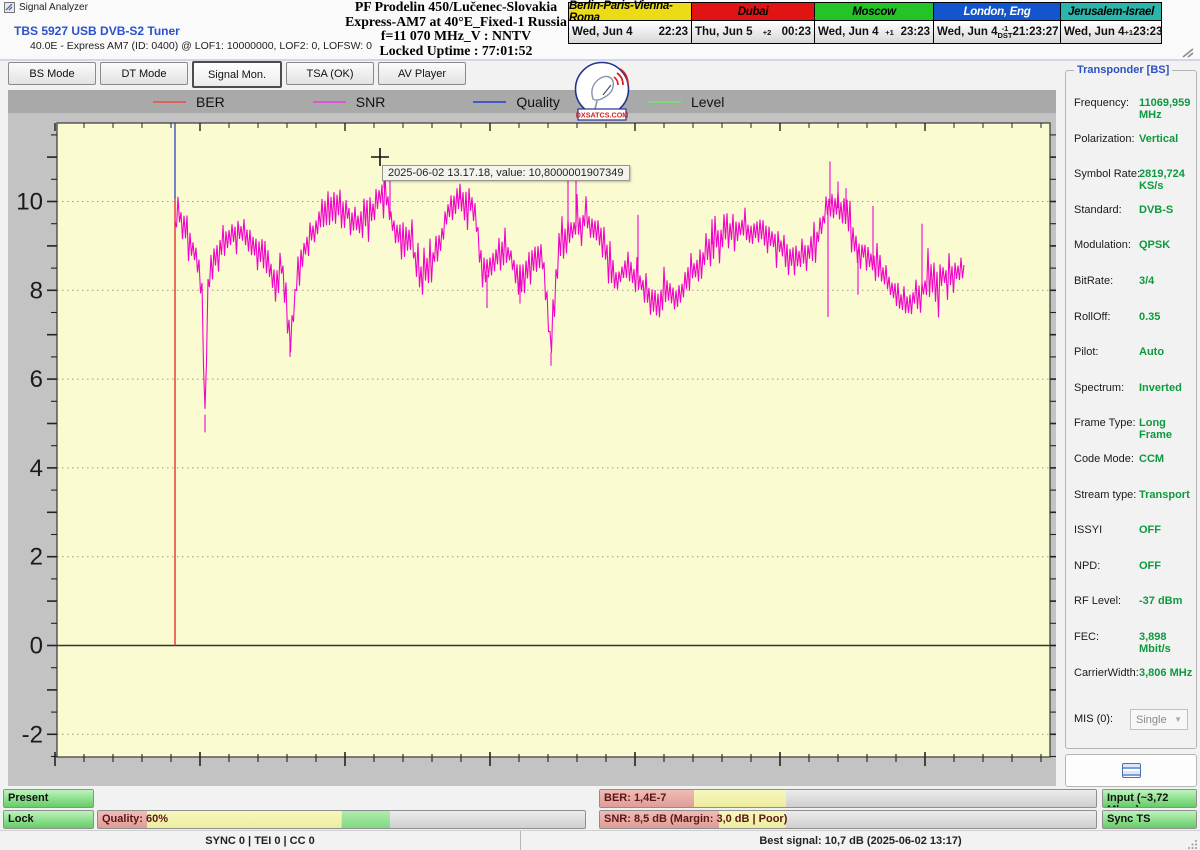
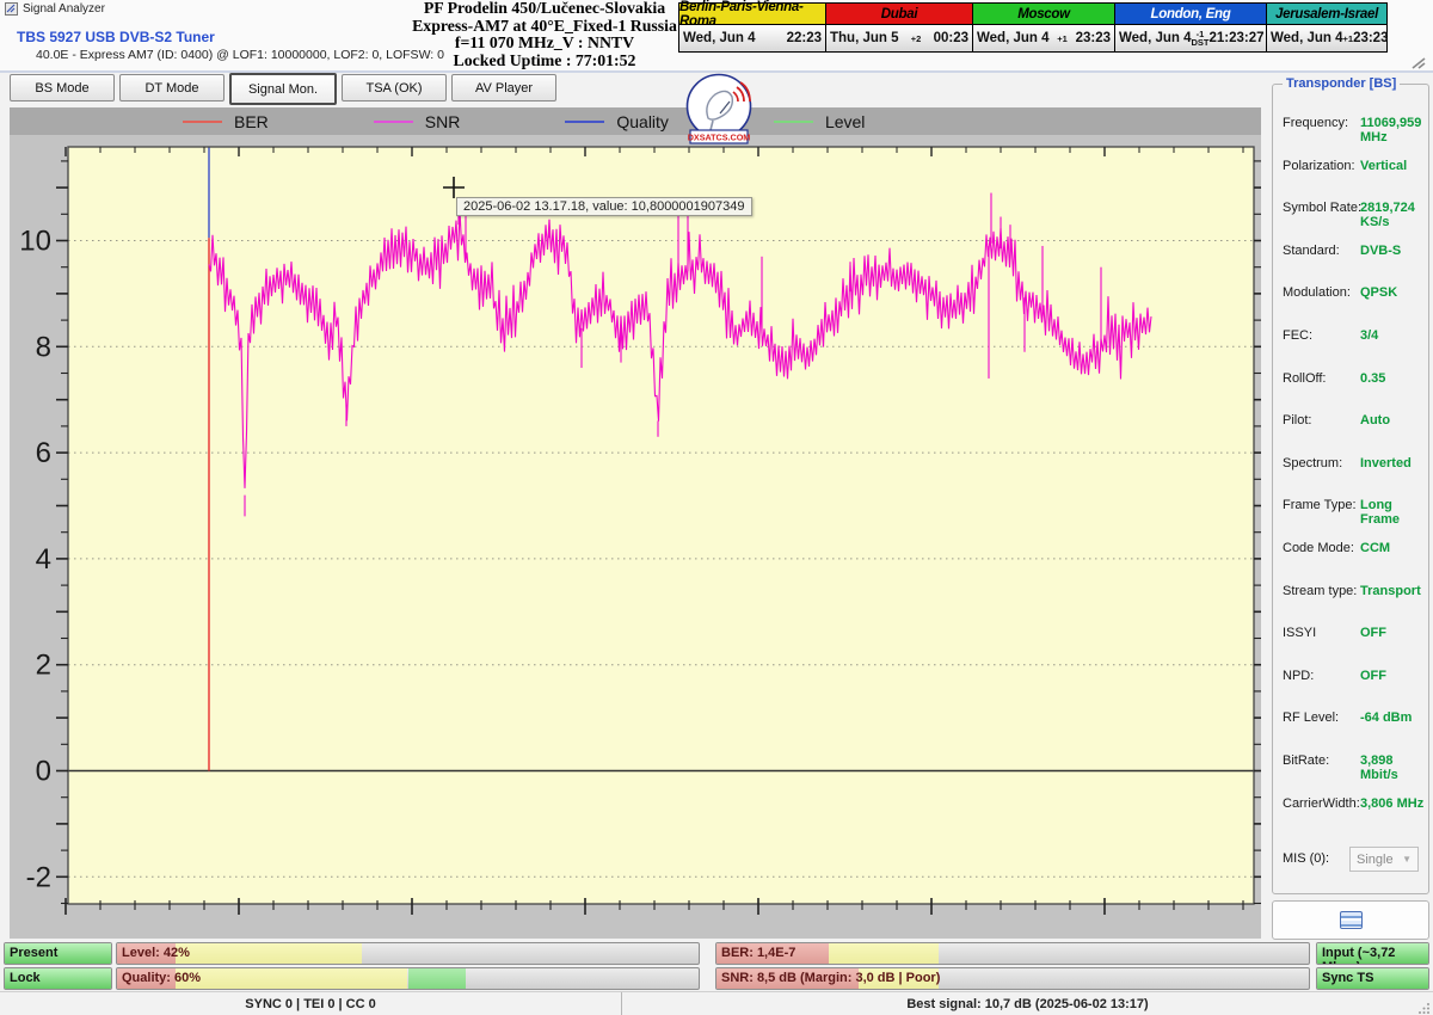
  Signal Analyzer
  TBS 5927 USB DVB-S2 Tuner
  40.0E - Express AM7 (ID: 0400) @ LOF1: 10000000, LOF2: 0, LOFSW: 0
  PF Prodelin 450/Lučenec-Slovakia
  Express-AM7 at 40°E_Fixed-1 Russia
  f=11 070 MHz_V : NNTV
  Locked Uptime : 77:01:52
  Berlin-Paris-Vienna-Roma
  Wed, Jun 4
  22:23
  Dubai
  Thu, Jun 5
  +2
  00:23
  Moscow
  Wed, Jun 4
  +1
  23:23
  London, Eng
  Wed, Jun 4
  -1
  DST
  21:23:27
  Jerusalem-Israel
  Wed, Jun 4
  +1
  23:23
  BS Mode
  DT Mode
  Signal Mon.
  TSA (OK)
  AV Player
  BER
  SNR
  Quality
  Level
  DXSATCS.COM
  10
  8
  6
  4
  2
  0
  -2
  2025-06-02 13.17.18, value: 10,8000001907349
  Transponder [BS]
  Frequency:
  11069,959 MHz
  Polarization:
  Vertical
  Symbol Rate:
  2819,724 KS/s
  Standard:
  DVB-S
  Modulation:
  QPSK
- BitRate:
+ FEC:
  3/4
  RollOff:
  0.35
  Pilot:
  Auto
  Spectrum:
  Inverted
  Frame Type:
  Long Frame
  Code Mode:
  CCM
  Stream type:
  Transport
  ISSYI
  OFF
  NPD:
  OFF
  RF Level:
- -37 dBm
+ -64 dBm
- FEC:
+ BitRate:
  3,898 Mbit/s
  CarrierWidth:
  3,806 MHz
  MIS (0):
  Single
  ▼
  Present
+ Level: 42%
  BER: 1,4E-7
  Lock
  Quality: 60%
  SNR: 8,5 dB (Margin: 3,0 dB | Poor)
  Sync TS
  SYNC 0 | TEI 0 | CC 0
  Best signal: 10,7 dB (2025-06-02 13:17)
